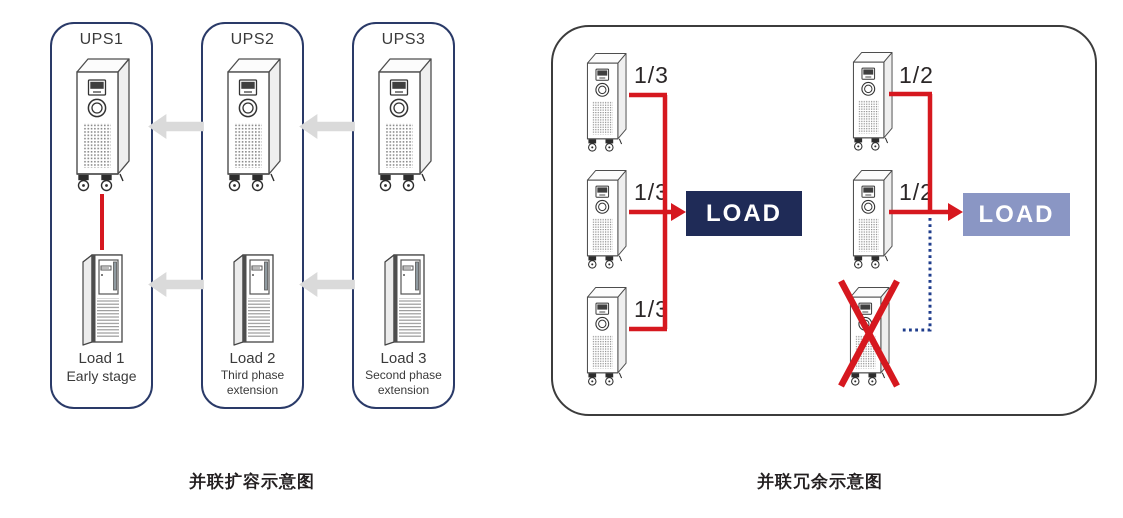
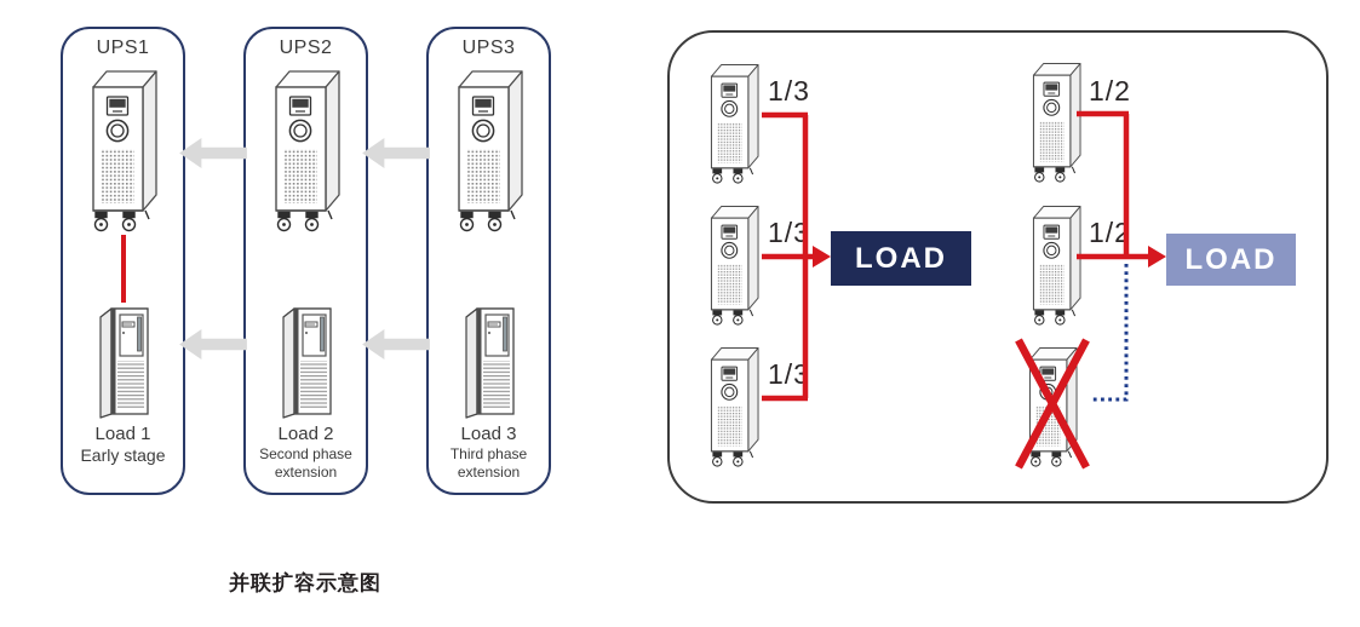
  UPS1
  Load 1
  Early stage
  UPS2
  Load 2
- Third phase extension
+ Second phase extension
  UPS3
  Load 3
- Second phase extension
+ Third phase extension
  并联扩容示意图
  1/3
  1/3
  1/3
  1/2
  1/2
  LOAD
  LOAD
- 并联冗余示意图
